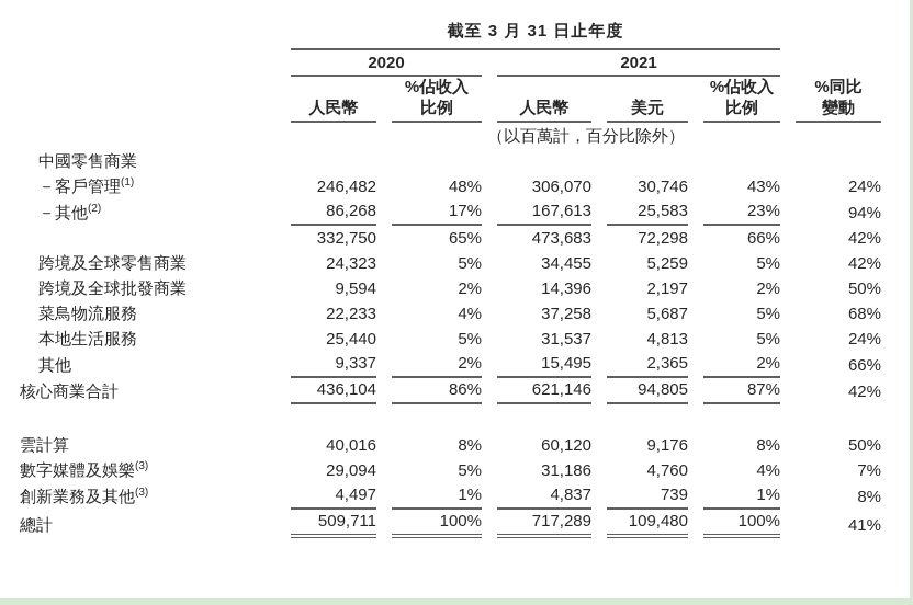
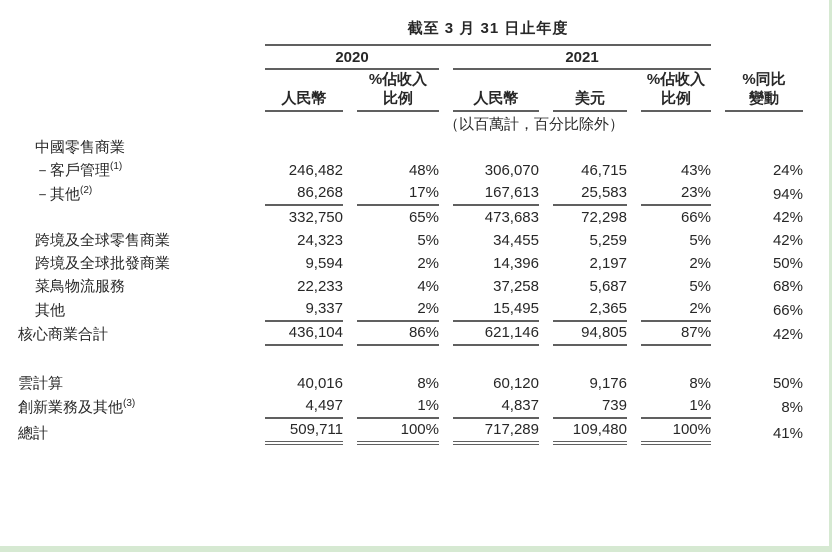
  	截至 3 月 31 日止年度
  	2020	2021
  	人民幣	%佔收入比例	人民幣	美元	%佔收入比例	%同比變動
  	（以百萬計，百分比除外）
  中國零售商業
- －客戶管理(1)	246,482	48%	306,070	30,746	43%	24%
+ －客戶管理(1)	246,482	48%	306,070	46,715	43%	24%
  －其他(2)	86,268	17%	167,613	25,583	23%	94%
  	332,750	65%	473,683	72,298	66%	42%
  跨境及全球零售商業	24,323	5%	34,455	5,259	5%	42%
  跨境及全球批發商業	9,594	2%	14,396	2,197	2%	50%
  菜鳥物流服務	22,233	4%	37,258	5,687	5%	68%
- 本地生活服務	25,440	5%	31,537	4,813	5%	24%
  其他	9,337	2%	15,495	2,365	2%	66%
  核心商業合計	436,104	86%	621,146	94,805	87%	42%
  雲計算	40,016	8%	60,120	9,176	8%	50%
- 數字媒體及娛樂(3)	29,094	5%	31,186	4,760	4%	7%
  創新業務及其他(3)	4,497	1%	4,837	739	1%	8%
  總計	509,711	100%	717,289	109,480	100%	41%
